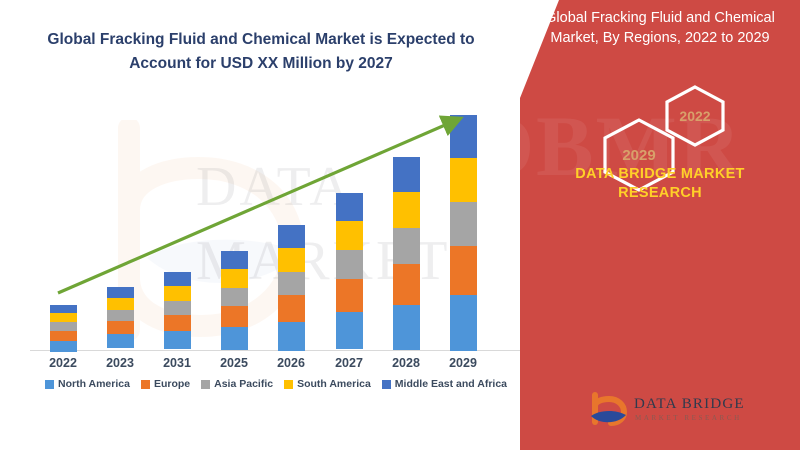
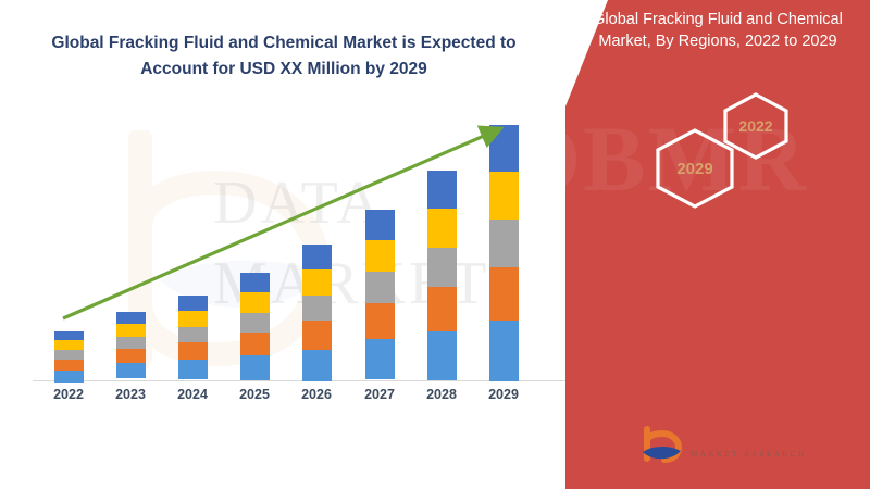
  DATA
- Global Fracking Fluid and Chemical Market is Expected to Account for USD XX Million by 2027
+ Global Fracking Fluid and Chemical Market is Expected to Account for USD XX Million by 2029
  2022
  2023
- 2031
+ 2024
  2025
  2026
  2027
  2028
  2029
- North America
- Europe
- Asia Pacific
- South America
- Middle East and Africa
  BMR
  lobal Fracking Fluid and Chemical Market, By Regions, 2022 to 2029
  2029
  2022
- DATA BRIDGE MARKET RESEARCH
- DATA BRIDGE
  MARKET RESEARCH
